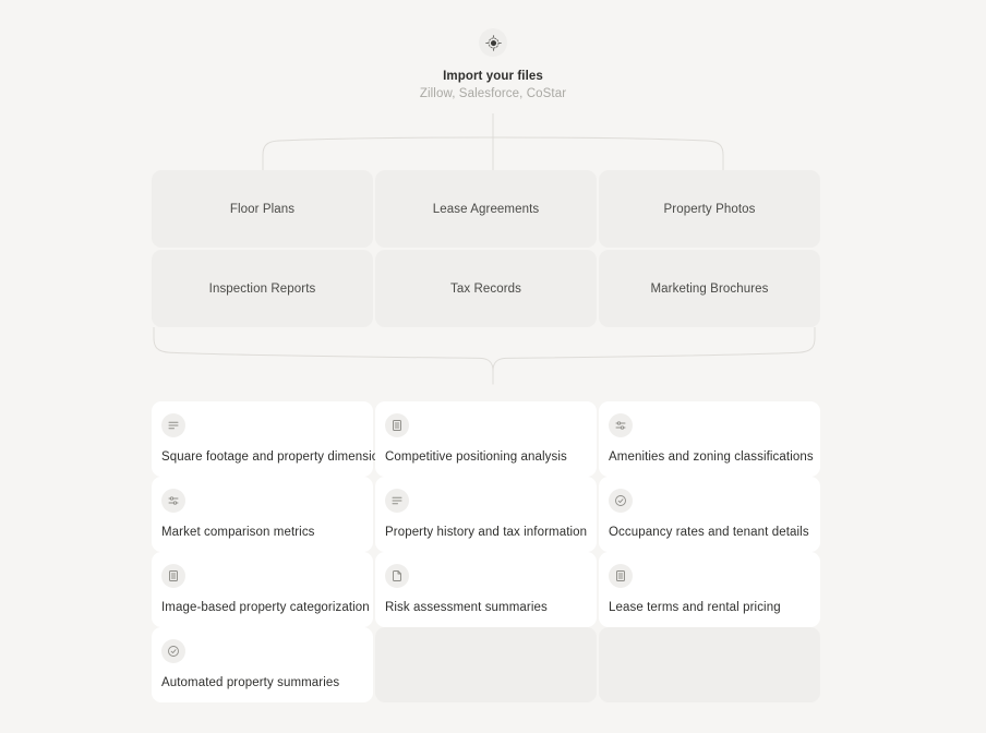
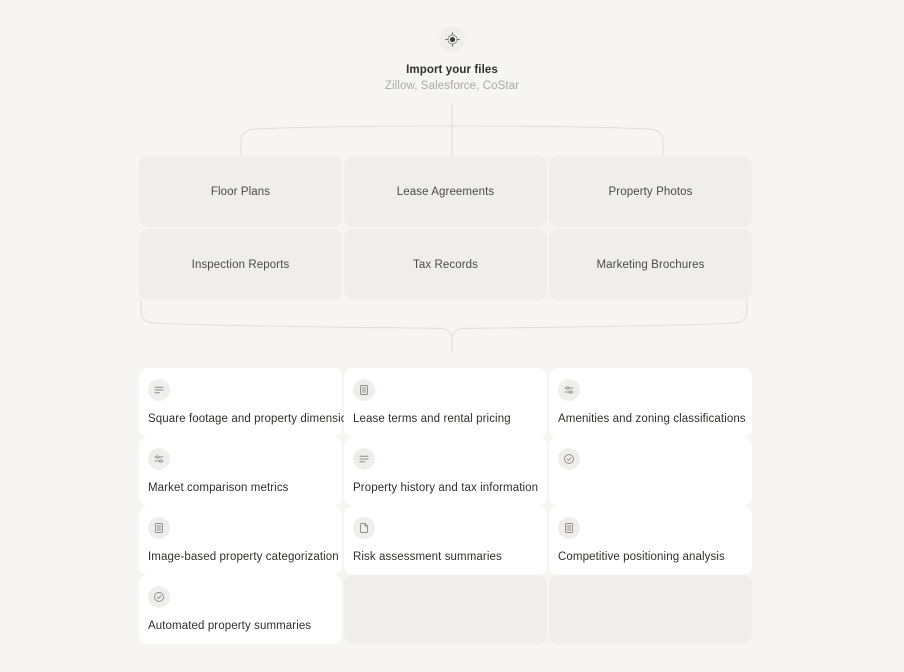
  Import your files
  Zillow, Salesforce, CoStar
  Floor Plans
  Lease Agreements
  Property Photos
  Inspection Reports
  Tax Records
  Marketing Brochures
  Square footage and property dimensi
- Competitive positioning analysis
+ Lease terms and rental pricing
  Amenities and zoning classifications
  Market comparison metrics
  Property history and tax information
- Occupancy rates and tenant details
  Image-based property categorization
  Risk assessment summaries
- Lease terms and rental pricing
+ Competitive positioning analysis
  Automated property summaries
